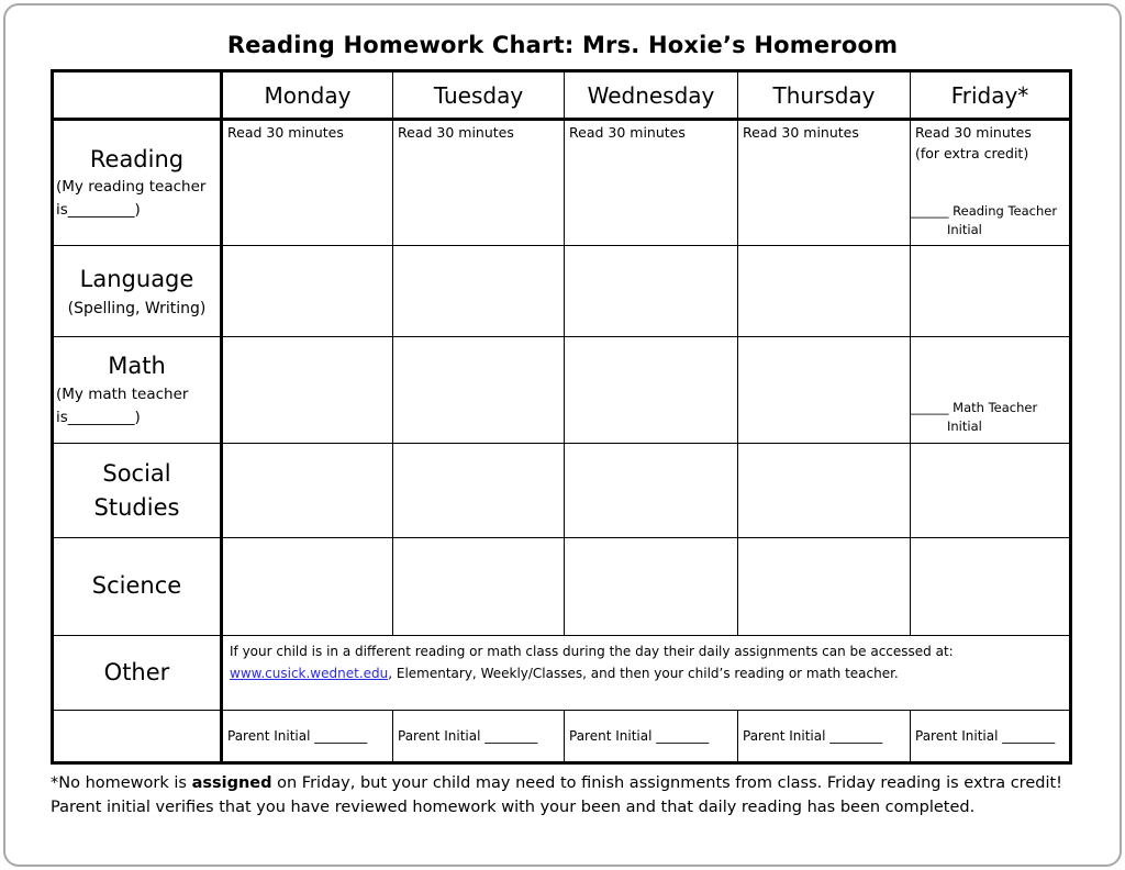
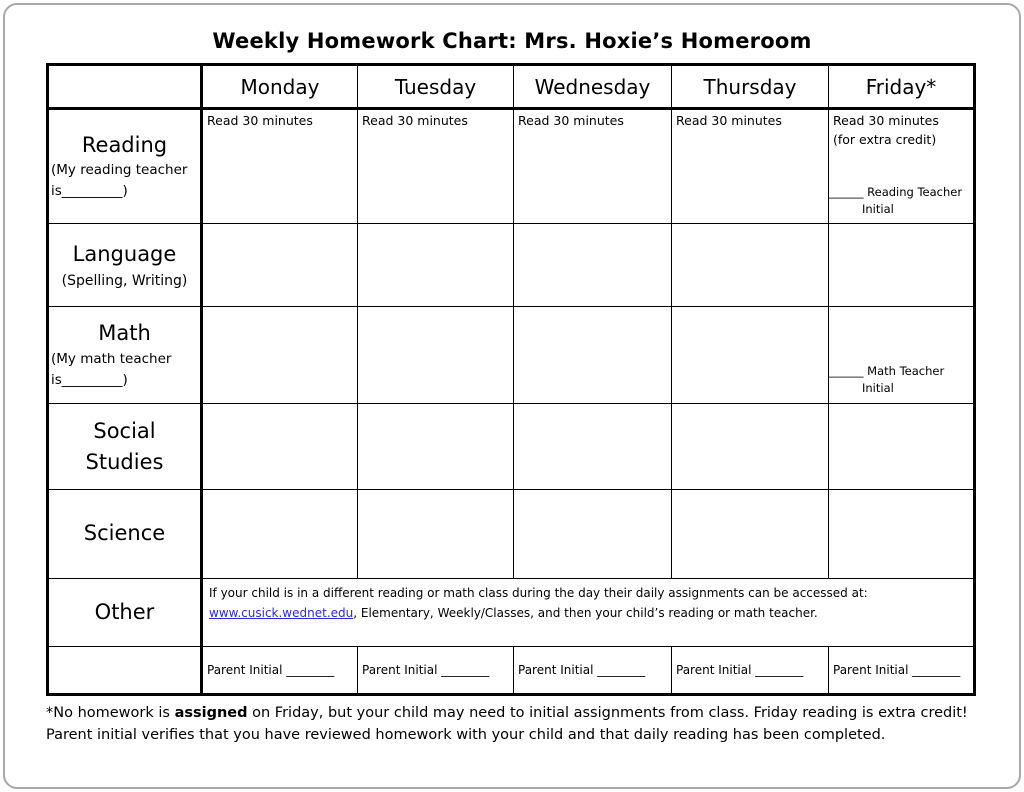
- Reading Homework Chart: Mrs. Hoxie’s Homeroom
+ Weekly Homework Chart: Mrs. Hoxie’s Homeroom
  	Monday	Tuesday	Wednesday	Thursday	Friday*
  Reading (My reading teacher is_________)	Read 30 minutes	Read 30 minutes	Read 30 minutes	Read 30 minutes	Read 30 minutes (for extra credit) ______ Reading Teacher Initial
  Language (Spelling, Writing)
  Math (My math teacher is_________)					______ Math Teacher Initial
  Social Studies
  Science
  Other	If your child is in a different reading or math class during the day their daily assignments can be accessed at: www.cusick.wednet.edu, Elementary, Weekly/Classes, and then your child’s reading or math teacher.
  	Parent Initial ________	Parent Initial ________	Parent Initial ________	Parent Initial ________	Parent Initial ________
- *No homework is assigned on Friday, but your child may need to finish assignments from class. Friday reading is extra credit!
+ *No homework is assigned on Friday, but your child may need to initial assignments from class. Friday reading is extra credit!
- Parent initial verifies that you have reviewed homework with your been and that daily reading has been completed.
+ Parent initial verifies that you have reviewed homework with your child and that daily reading has been completed.
